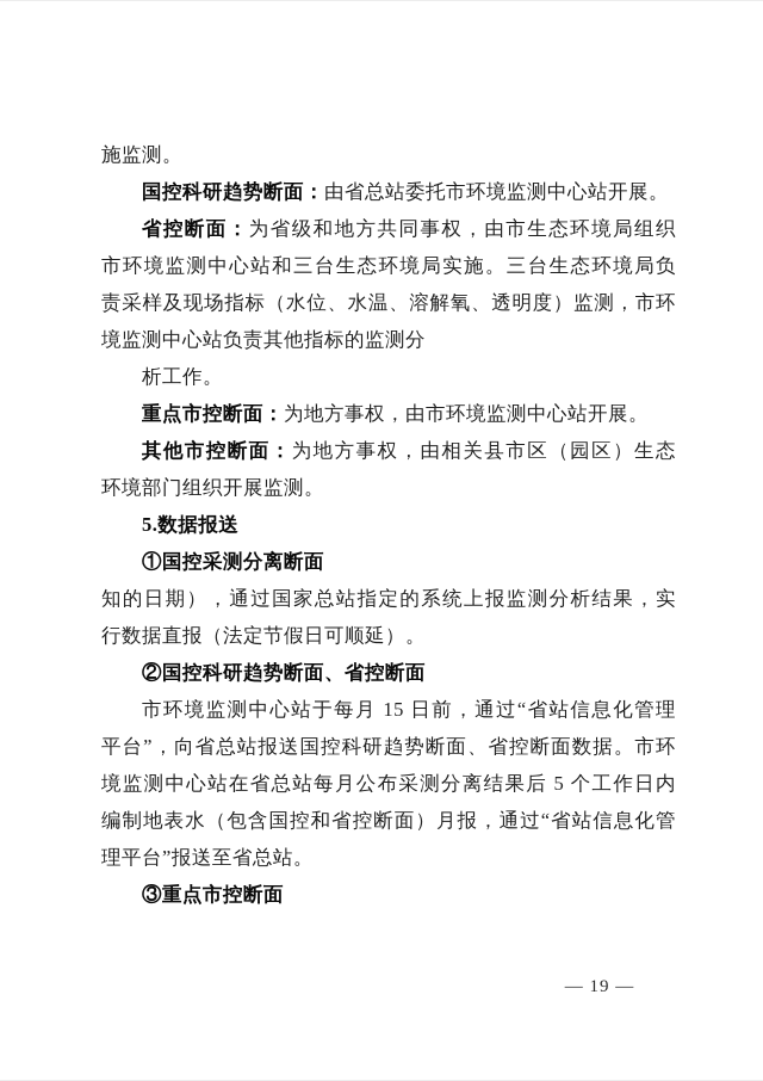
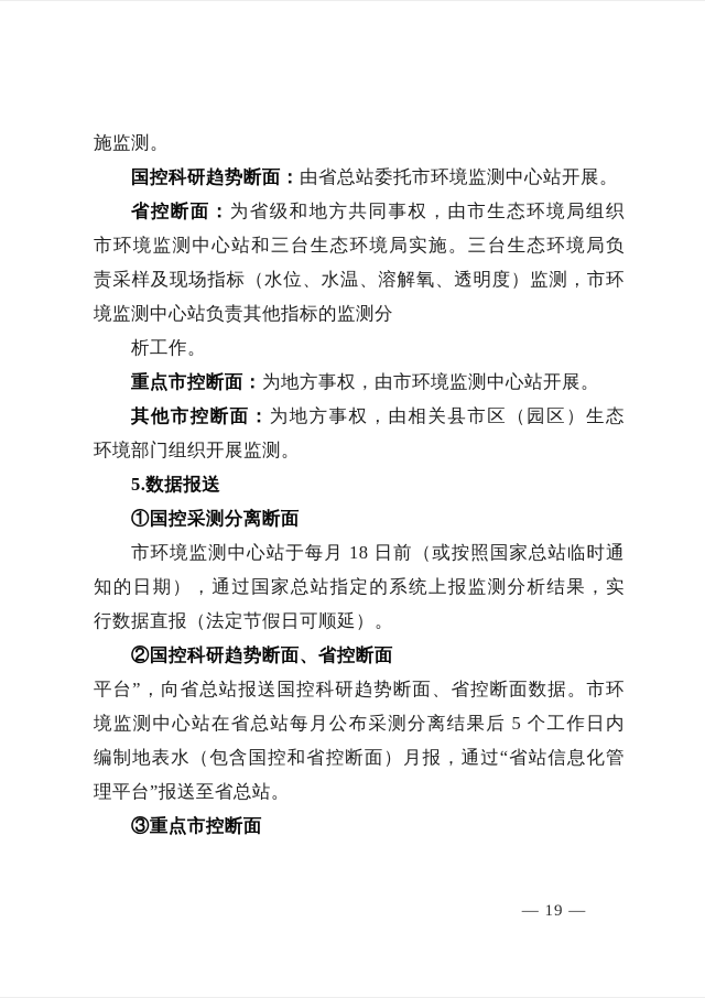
  施监测。
  国控科研趋势断面：由省总站委托市环境监测中心站开展。
  省控断面：为省级和地方共同事权，由市生态环境局组织
  市环境监测中心站和三台生态环境局实施。三台生态环境局负
  责采样及现场指标（水位、水温、溶解氧、透明度）监测，市环
  境监测中心站负责其他指标的监测分
  析工作。
  重点市控断面：为地方事权，由市环境监测中心站开展。
  其他市控断面：为地方事权，由相关县市区（园区）生态
  环境部门组织开展监测。
  5.数据报送
  ①国控采测分离断面
+ 市环境监测中心站于每月 18 日前（或按照国家总站临时通
  知的日期），通过国家总站指定的系统上报监测分析结果，实
  行数据直报（法定节假日可顺延）。
  ②国控科研趋势断面、省控断面
- 市环境监测中心站于每月 15 日前，通过“省站信息化管理
  平台”，向省总站报送国控科研趋势断面、省控断面数据。市环
  境监测中心站在省总站每月公布采测分离结果后 5 个工作日内
  编制地表水（包含国控和省控断面）月报，通过“省站信息化管
  理平台”报送至省总站。
  ③重点市控断面
  — 19 —
